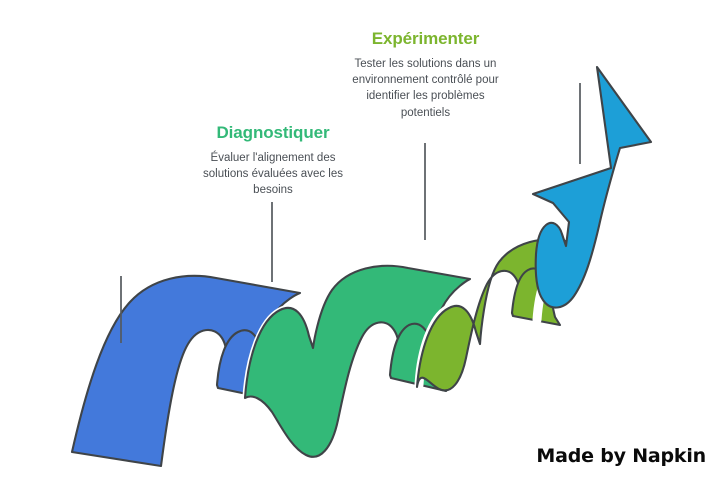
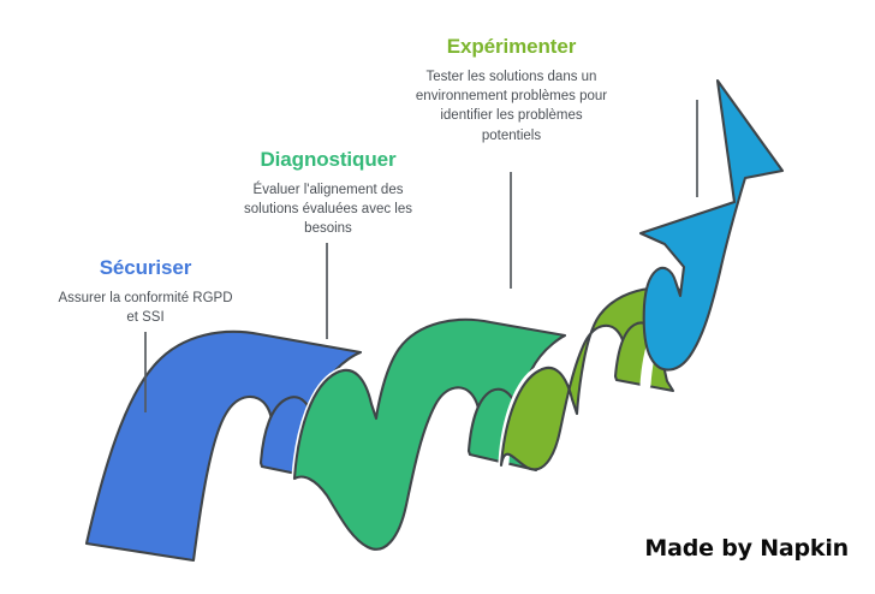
+ Sécuriser
+ Assurer la conformité RGPD et SSI
  Diagnostiquer
  Évaluer l'alignement des solutions évaluées avec les besoins
  Expérimenter
- Tester les solutions dans un environnement contrôlé pour identifier les problèmes potentiels
+ Tester les solutions dans un environnement problèmes pour identifier les problèmes potentiels
  Made by Napkin
